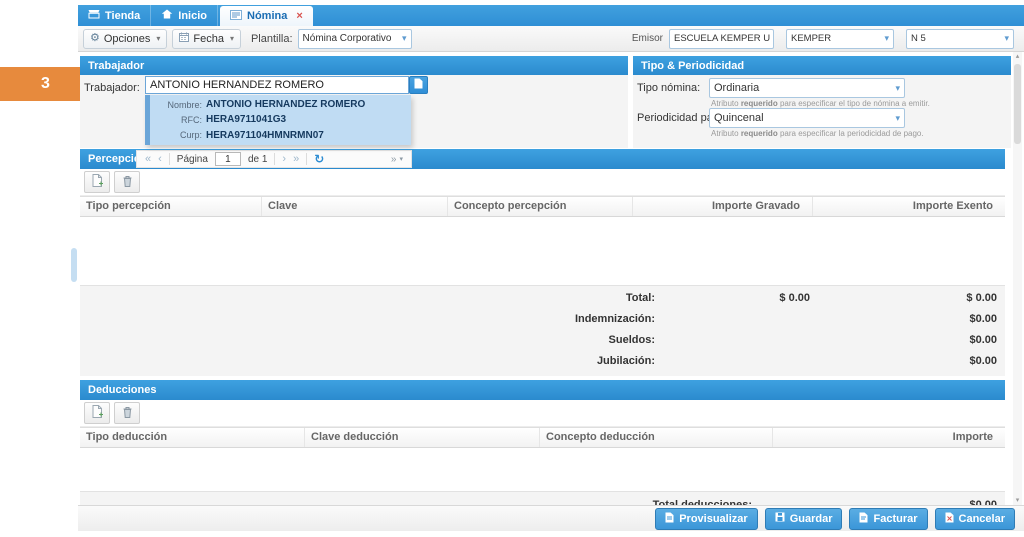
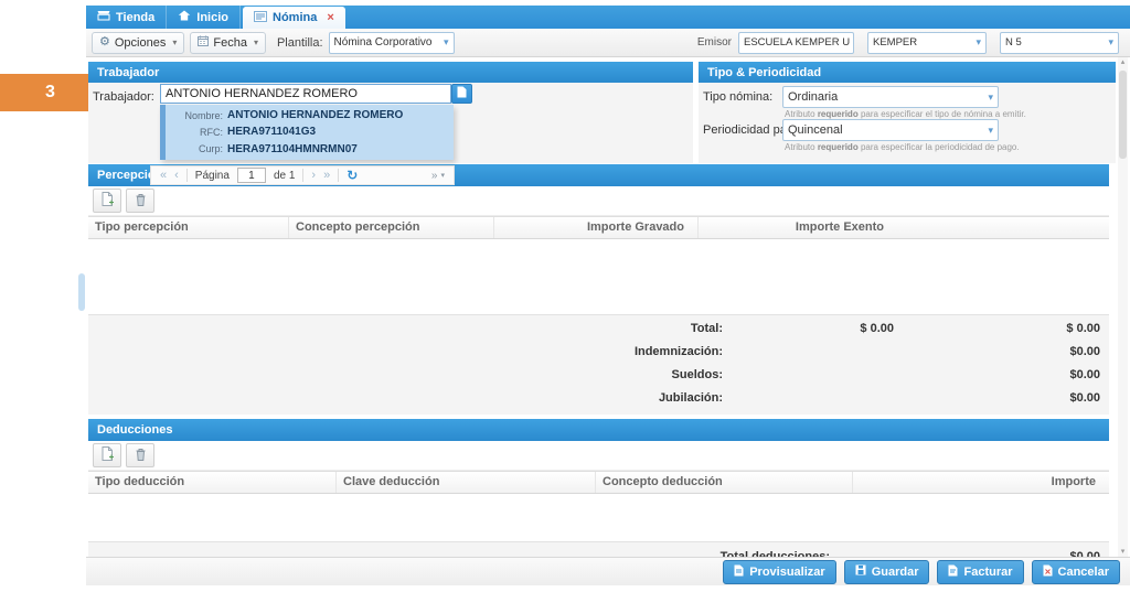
  Tienda
  Inicio
  Nómina
  ×
  ⚙
  Opciones
  ▾
  Fecha
  ▾
  Plantilla:
  Nómina Corporativo
  ▾
  Emisor
  ESCUELA KEMPER U
  KEMPER
  ▾
  N 5
  ▾
  3
  Trabajador
  Trabajador:
  ANTONIO HERNANDEZ ROMERO
  Nombre:
  ANTONIO HERNANDEZ ROMERO
  RFC:
  HERA9711041G3
  Curp:
  HERA971104HMNRMN07
  Tipo & Periodicidad
  Tipo nómina:
  Ordinaria
  ▾
  Atributo requerido para especificar el tipo de nómina a emitir.
  Periodicidad p
  Quincenal
  ▾
  Atributo requerido para especificar la periodicidad de pago.
  «
  ‹
  Página
  1
  de 1
  ›
  »
  ↻
  »
  Tipo percepción
- Clave
  Concepto percepción
  Importe Gravado
  Importe Exento
  Total:
  $ 0.00
  $ 0.00
  Indemnización:
  $0.00
  Sueldos:
  $0.00
  Jubilación:
  $0.00
  Deducciones
  Tipo deducción
  Clave deducción
  Concepto deducción
  Importe
  Provisualizar
  Guardar
  Facturar
  Cancelar
